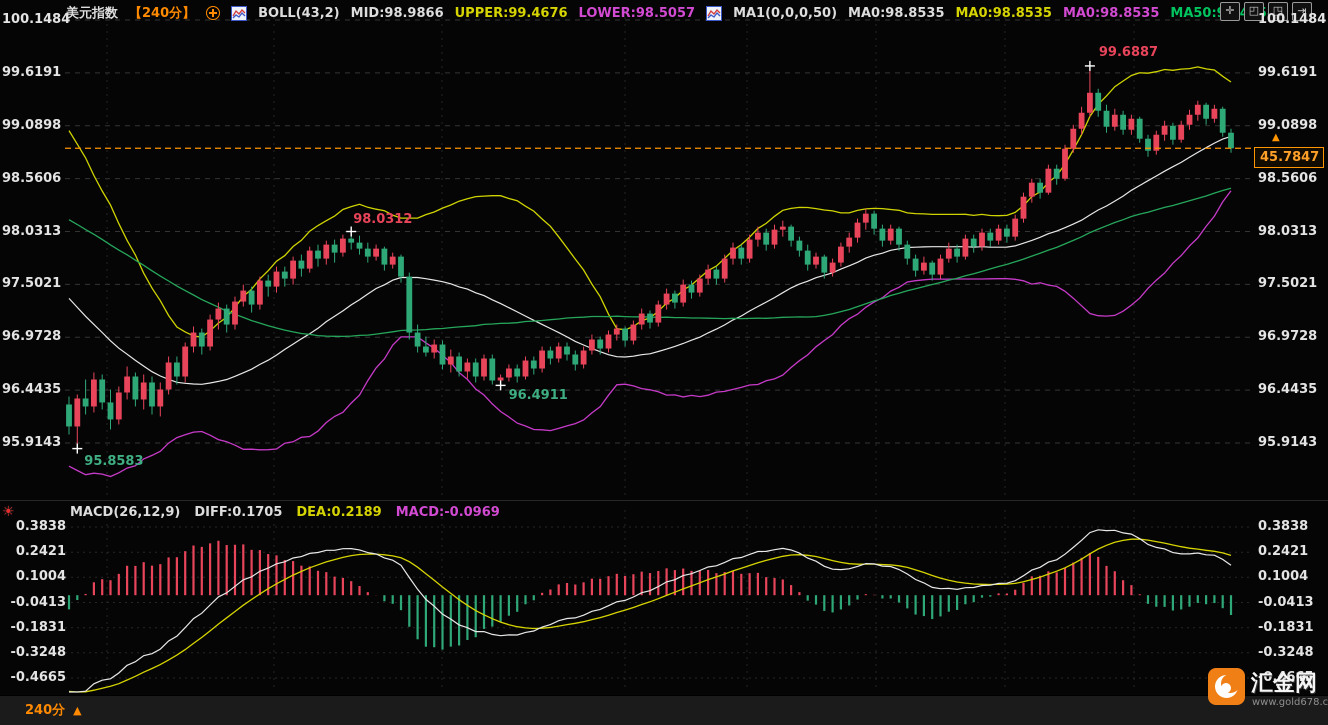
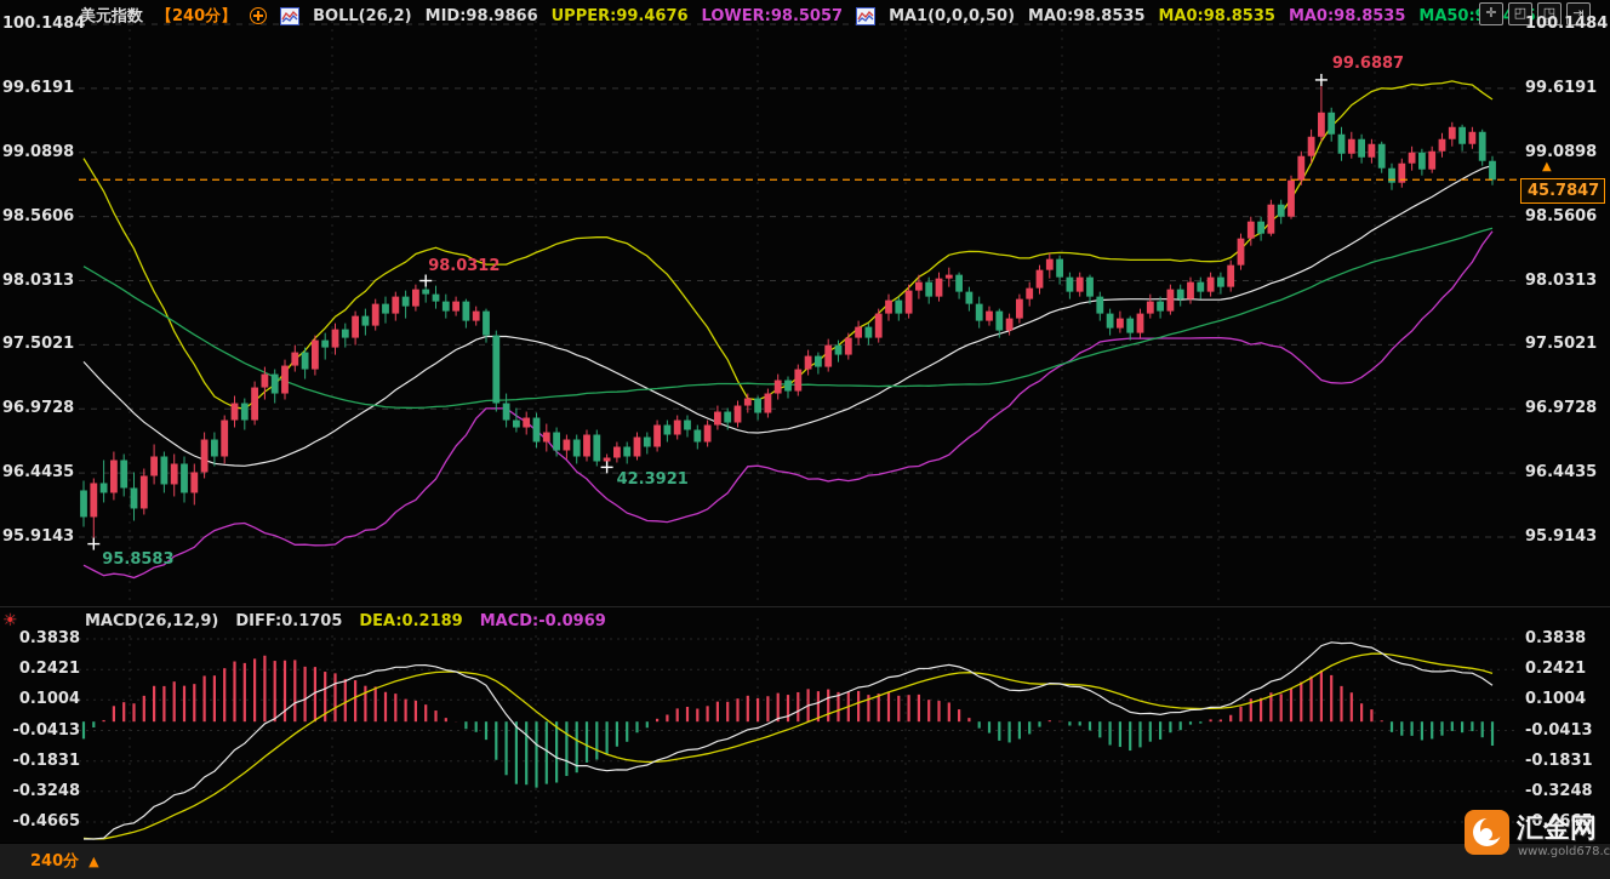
  美元指数
  【240分】
- BOLL(43,2)
+ BOLL(26,2)
  MID:98.9866
  UPPER:99.4676
  LOWER:98.5057
  MA1(0,0,0,50)
  MA0:98.8535
  MA0:98.8535
  MA0:98.8535
  ✛
  ◰
  ◳
  ⇥
  100.1484
  99.6191
  99.0898
  98.5606
  98.0313
  97.5021
  96.9728
  96.4435
  95.9143
  100.1484
  99.6191
  99.0898
  98.5606
  98.0313
  97.5021
  96.9728
  96.4435
  95.9143
  0.3838
  0.2421
  0.1004
  -0.0413
  -0.1831
  -0.3248
  -0.4665
  0.3838
  0.2421
  0.1004
  -0.0413
  -0.1831
  -0.3248
  -0.4665
  95.8583
  98.0312
- 96.4911
+ 42.3921
  99.6887
  ▲
  45.7847
  ☀
  MACD(26,12,9)
  DIFF:0.1705
  DEA:0.2189
  MACD:-0.0969
  240分 ▲
  汇金网
  www.gold678.c
